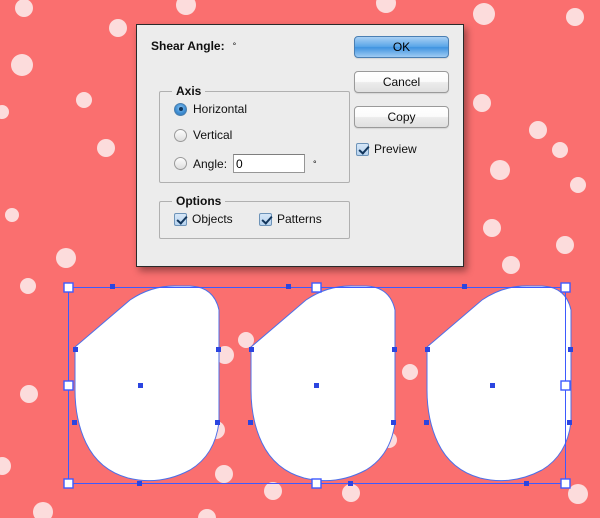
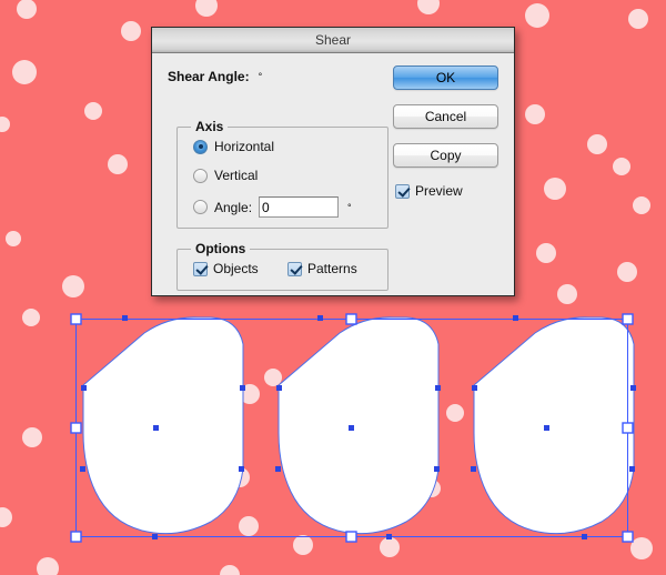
+ Shear
  Shear Angle:
  °
  Axis
  Horizontal
  Vertical
  Angle:
  0
  °
  Options
  Objects
  Patterns
  OK
  Cancel
  Copy
  Preview
